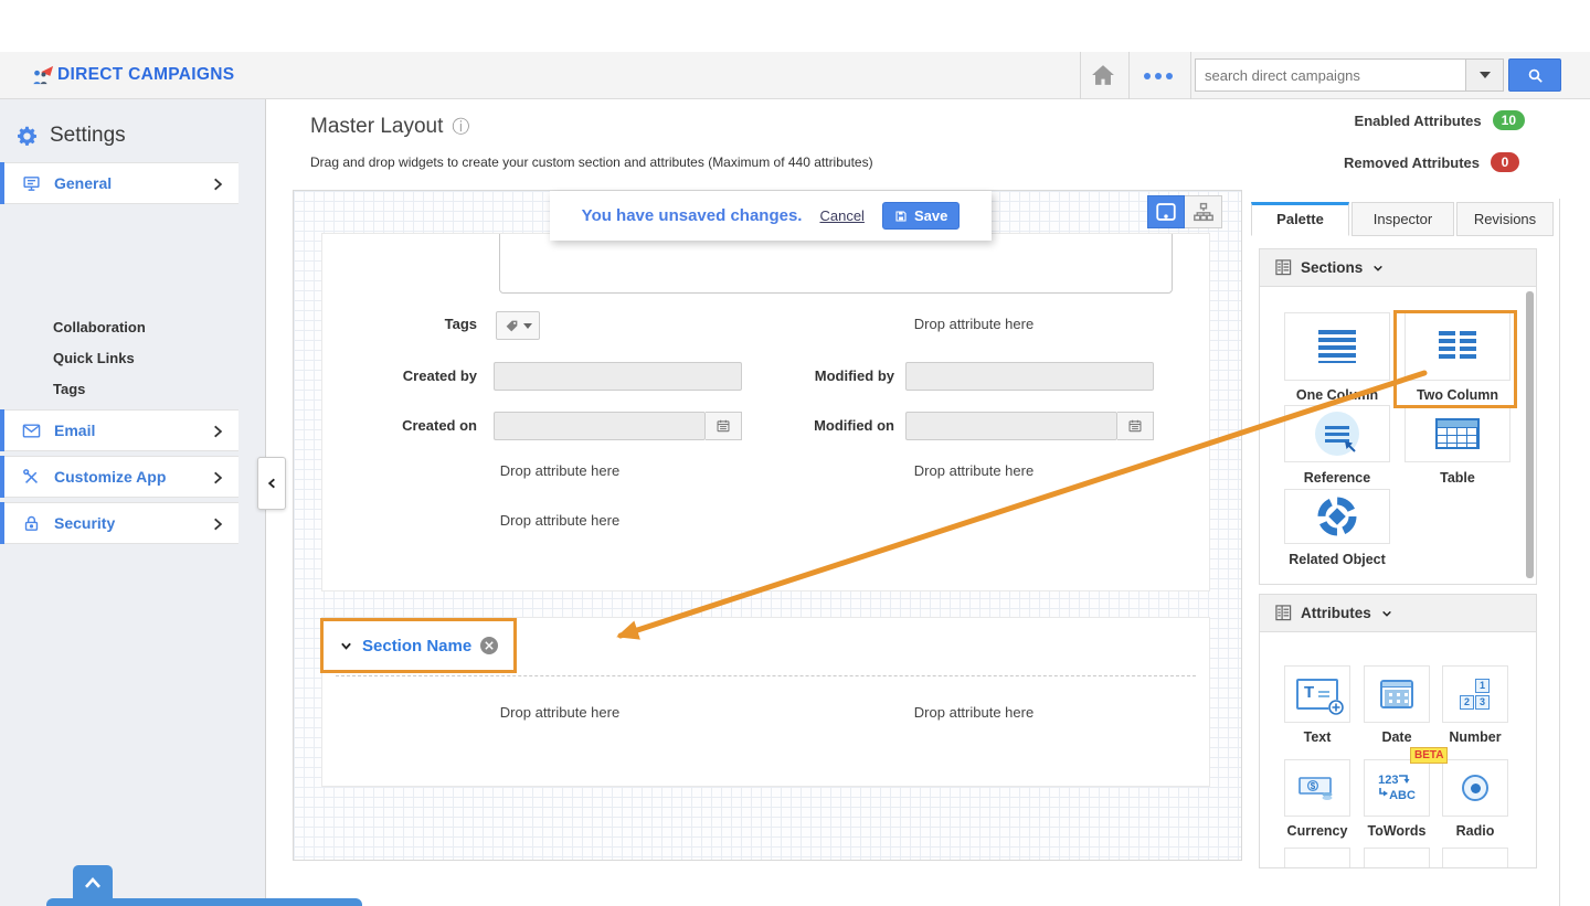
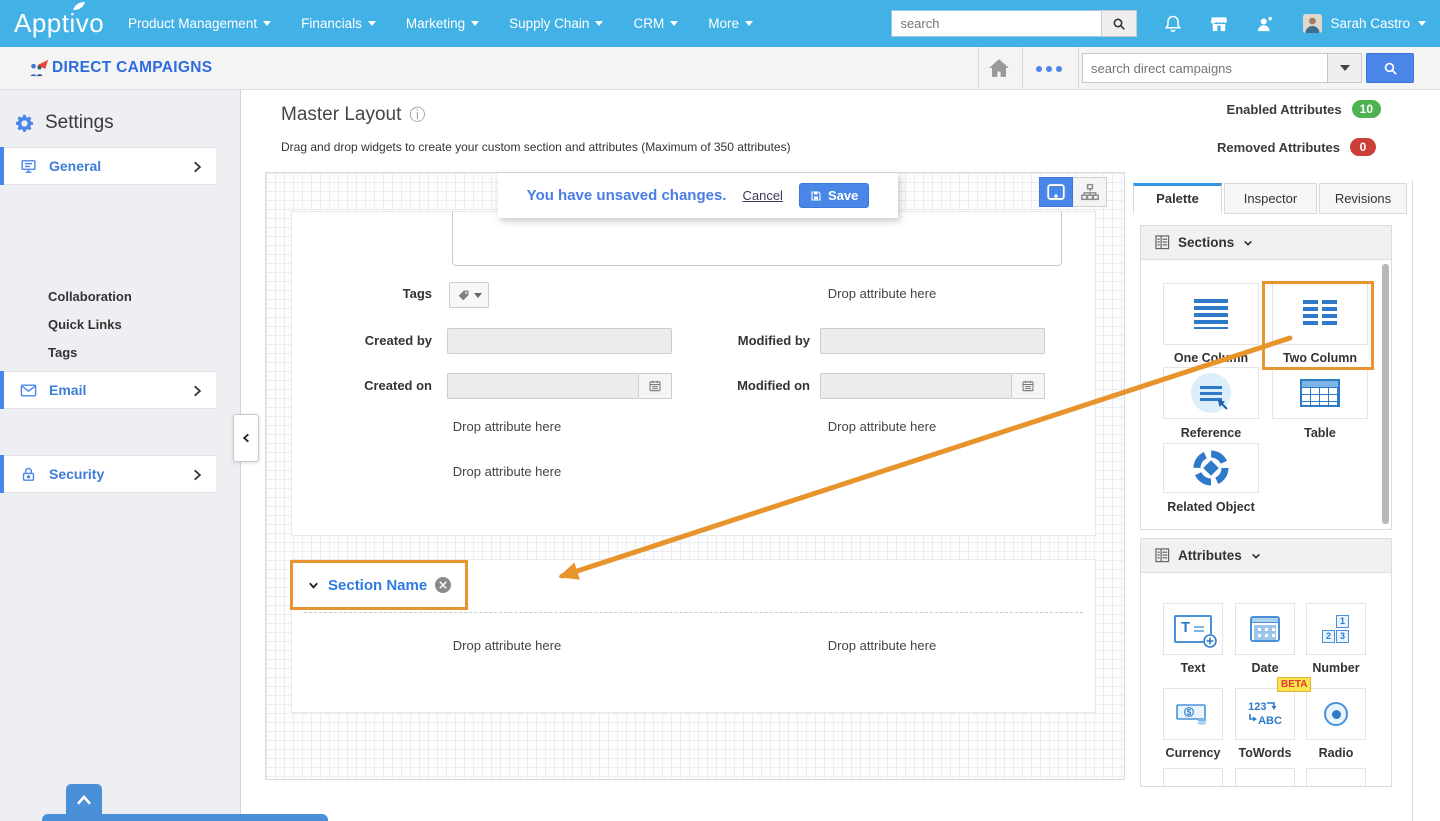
+ Apptivo
+ Product Management
+ Financials
+ Marketing
+ Supply Chain
+ CRM
+ More
+ search
+ Sarah Castro
  DIRECT CAMPAIGNS
  search direct campaigns
  Settings
  General
  Collaboration
  Quick Links
  Tags
  Email
- Customize App
  Security
  Master Layout
  ⓘ
- Drag and drop widgets to create your custom section and attributes (Maximum of 440 attributes)
+ Drag and drop widgets to create your custom section and attributes (Maximum of 350 attributes)
  Enabled Attributes
  10
  Removed Attributes
  0
  You have unsaved changes.
  Cancel
  Save
  Tags
  Drop attribute here
  Created by
  Modified by
  Created on
  Modified on
  Drop attribute here
  Drop attribute here
  Drop attribute here
  Section Name
  Drop attribute here
  Drop attribute here
  Palette
  Inspector
  Revisions
  Sections
  One Coln
  Two Column
  Reference
  Table
  Related Object
  Attributes
  T
  Text
  Date
  1
  2
  3
  Number
  $
  Currency
  BETA
  123
  ABC
  ToWords
  Radio
